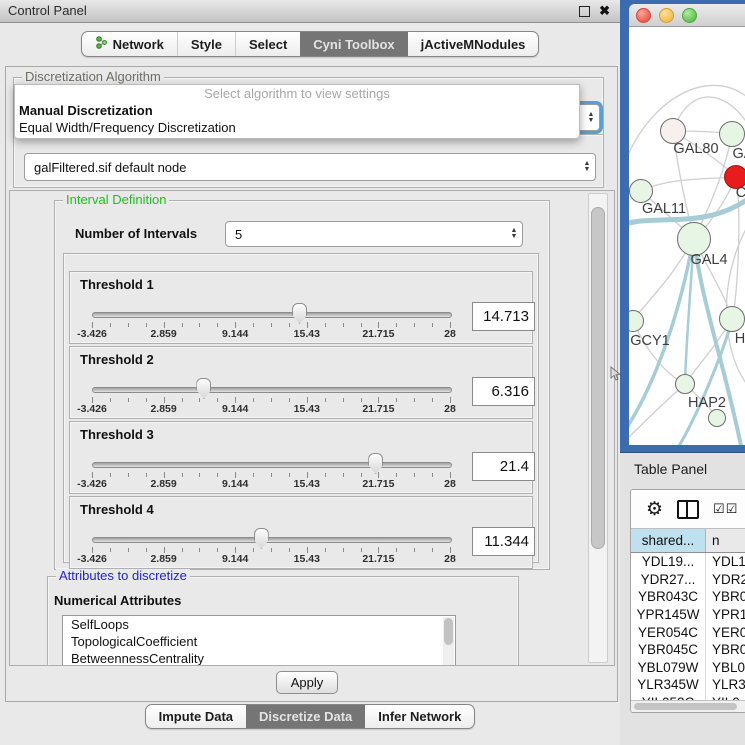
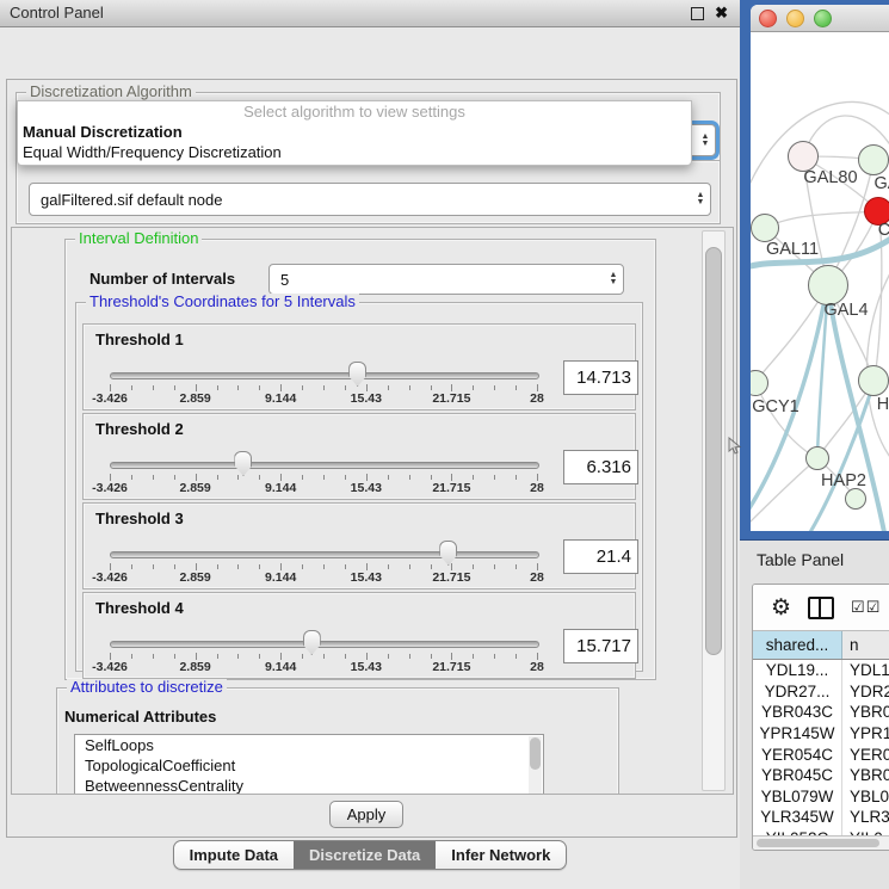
  Control Panel
  ✖
- Network
- Style
- Select
- Cyni Toolbox
- jActiveMNodules
  Discretization Algorithm
  galFiltered.sif default node
  Interval Definition
  Number of Intervals
  5
+ Threshold's Coordinates for 5 Intervals
  Threshold 1
  -3.426
  2.859
  9.144
  15.43
  21.715
  28
  14.713
  Threshold 2
  -3.426
  2.859
  9.144
  15.43
  21.715
  28
  6.316
  Threshold 3
  -3.426
  2.859
  9.144
  15.43
  21.715
  28
  21.4
  Threshold 4
  -3.426
  2.859
  9.144
  15.43
  21.715
  28
- 11.344
+ 15.717
  Attributes to discretize
  Numerical Attributes
  SelfLoops
  TopologicalCoefficient
  BetweennessCentrality
  Apply
  Impute Data
  Discretize Data
  Infer Network
  Select algorithm to view settings
  Manual Discretization
  Equal Width/Frequency Discretization
  GAL80
  GAL11
  C
  GAL4
  GCY1
  H
  HAP2
  Table Panel
  ⚙
  ☑☑
  shared...
  n
  YDL19...
  YDL1
  YDR27...
  YDR2
  YBR043C
  YBR0
  YPR145W
  YPR1
  YER054C
  YER0
  YBR045C
  YBR0
  YBL079W
  YBL0
  YLR345W
  YLR3
